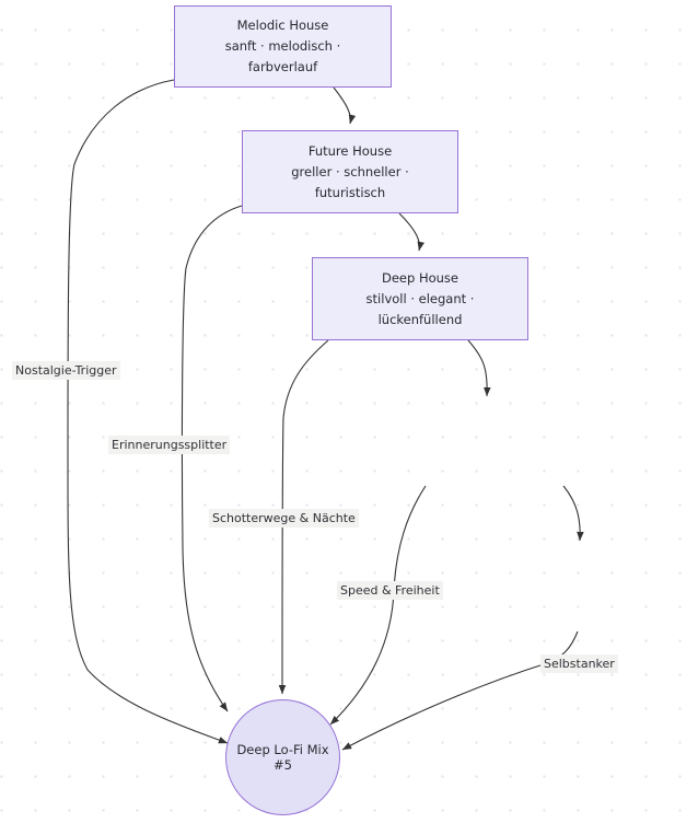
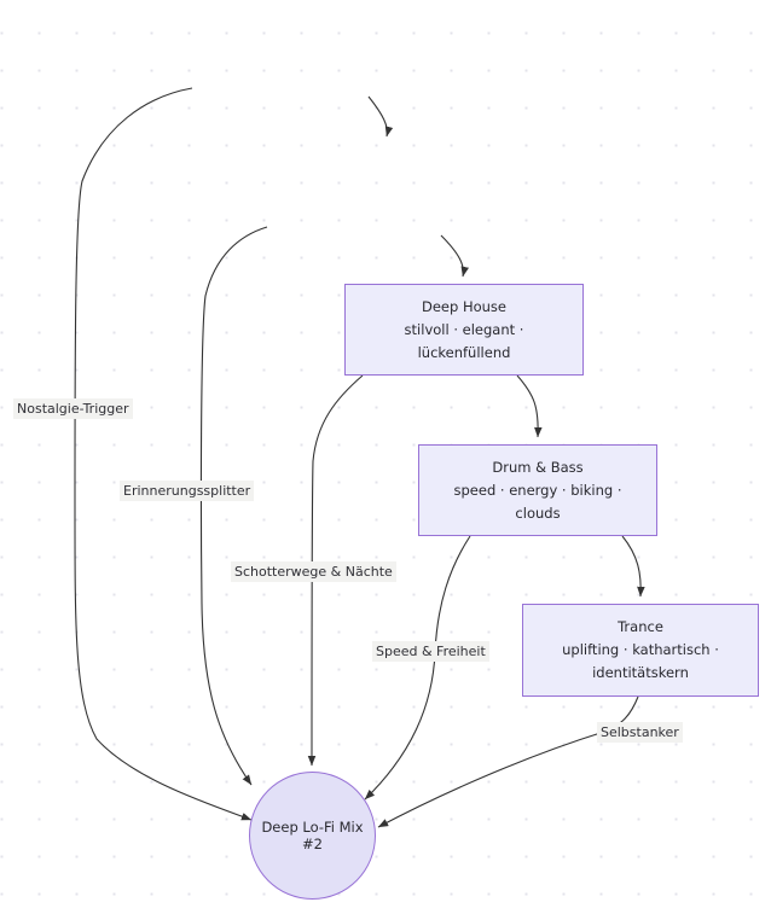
- Melodic House
- sanft · melodisch ·
- farbverlauf
- Future House
- greller · schneller ·
- futuristisch
  Deep House
  stilvoll · elegant ·
  lückenfüllend
+ Drum & Bass
+ speed · energy · biking ·
+ clouds
+ Trance
+ uplifting · kathartisch ·
+ identitätskern
- Deep Lo-Fi Mix #5
+ Deep Lo-Fi Mix #2
  Nostalgie-Trigger
  Erinnerungssplitter
  Schotterwege & Nächte
  Speed & Freiheit
  Selbstanker
